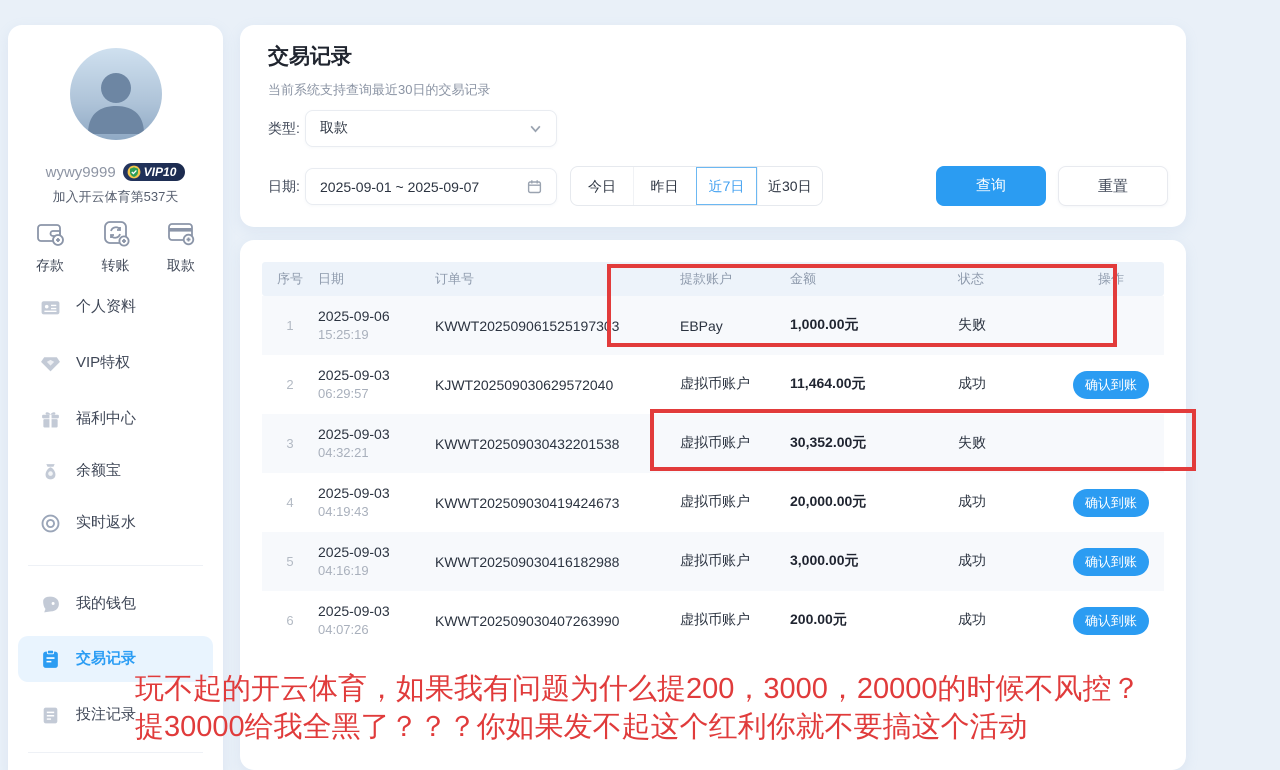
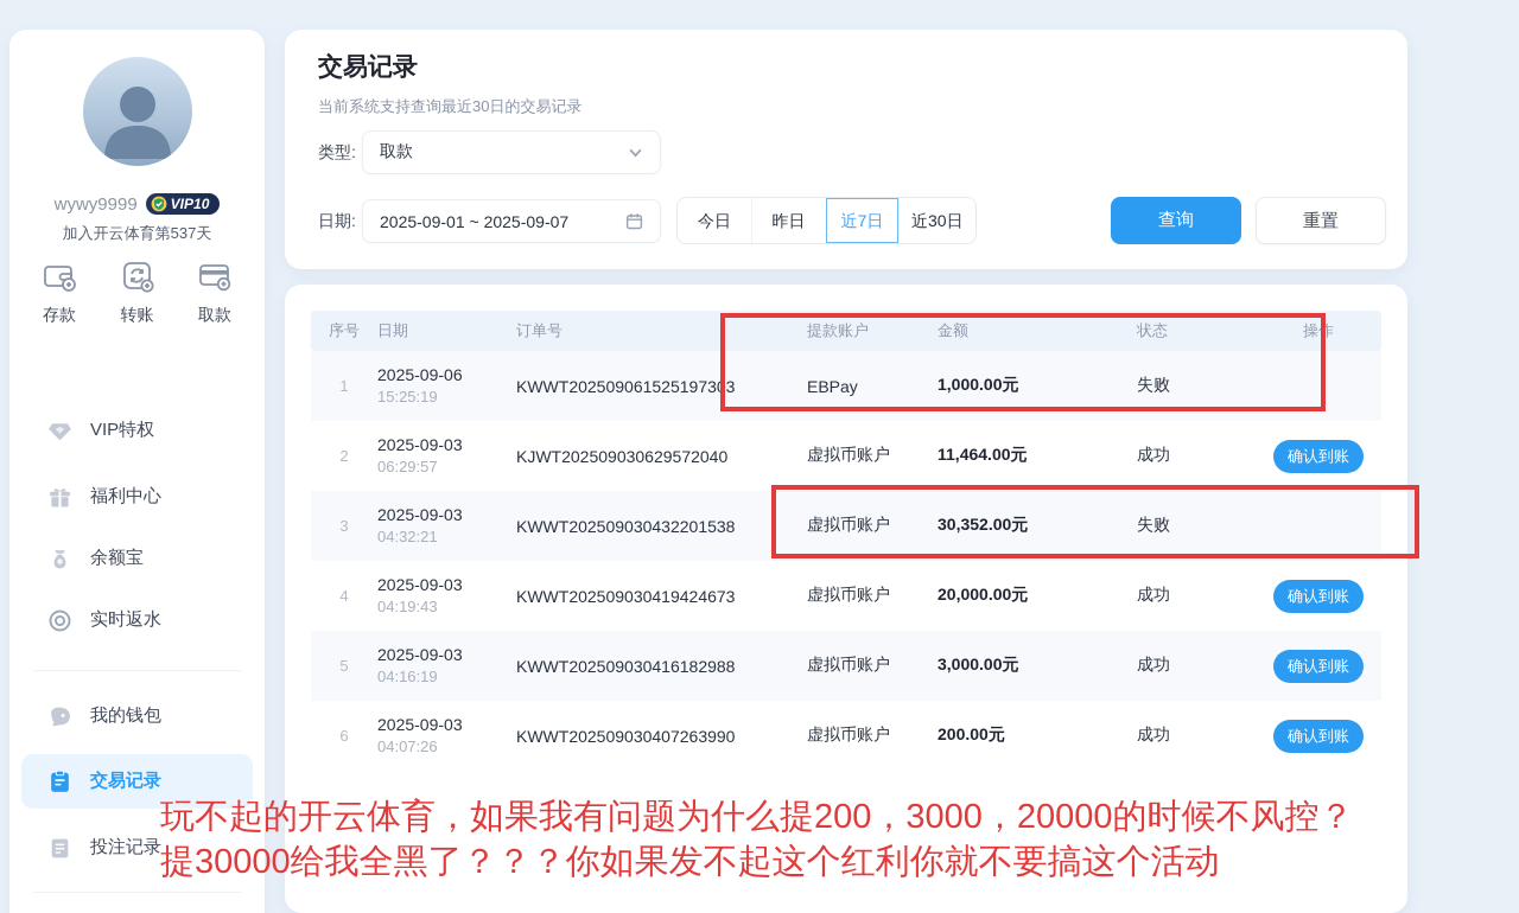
  wywy9999
  VIP10
  加入开云体育第537天
  存款
  转账
  取款
- 个人资料
  VIP特权
  福利中心
  余额宝
  实时返水
  我的钱包
  交易记录
  投注记录
  交易记录
  当前系统支持查询最近30日的交易记录
  类型:
  取款
  日期:
  2025-09-01 ~ 2025-09-07
  今日
  昨日
  近7日
  近30日
  查询
  重置
  序号
  日期
  订单号
  提款账户
  金额
  状态
  操作
  1
  2025-09-06
  15:25:19
  KWWT202509061525197303
  EBPay
  1,000.00元
  失败
  2
  2025-09-03
  06:29:57
  KJWT202509030629572040
  虚拟币账户
  11,464.00元
  成功
  确认到账
  3
  2025-09-03
  04:32:21
  KWWT202509030432201538
  虚拟币账户
  30,352.00元
  失败
  4
  2025-09-03
  04:19:43
  KWWT202509030419424673
  虚拟币账户
  20,000.00元
  成功
  确认到账
  5
  2025-09-03
  04:16:19
  KWWT202509030416182988
  虚拟币账户
  3,000.00元
  成功
  确认到账
  6
  2025-09-03
  04:07:26
  KWWT202509030407263990
  虚拟币账户
  200.00元
  成功
  确认到账
  玩不起的开云体育，如果我有问题为什么提200，3000，20000的时候不风控？
  提30000给我全黑了？？？你如果发不起这个红利你就不要搞这个活动
